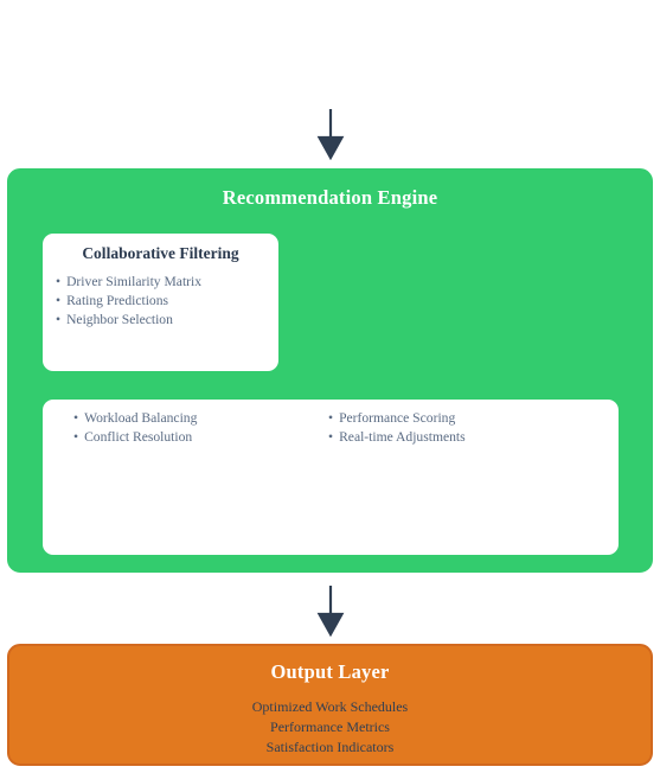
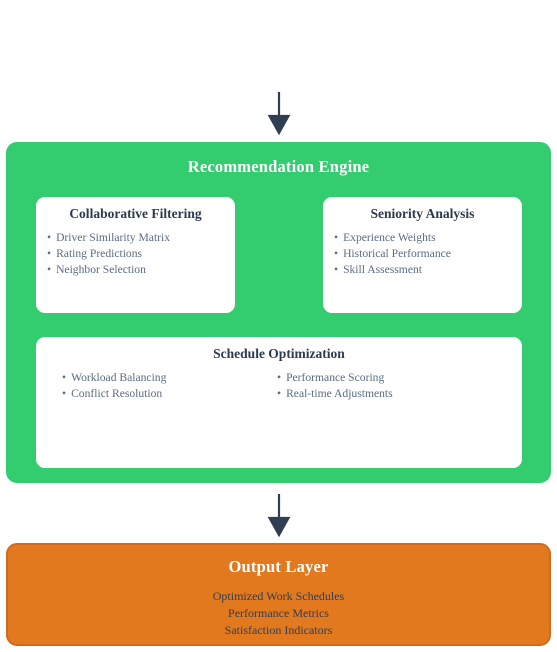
  Recommendation Engine
  Collaborative Filtering
  Driver Similarity Matrix
  Rating Predictions
  Neighbor Selection
+ Seniority Analysis
+ Experience Weights
+ Historical Performance
+ Skill Assessment
+ Schedule Optimization
  Workload Balancing
  Conflict Resolution
  Performance Scoring
  Real-time Adjustments
  Output Layer
  Optimized Work Schedules
  Performance Metrics
  Satisfaction Indicators
